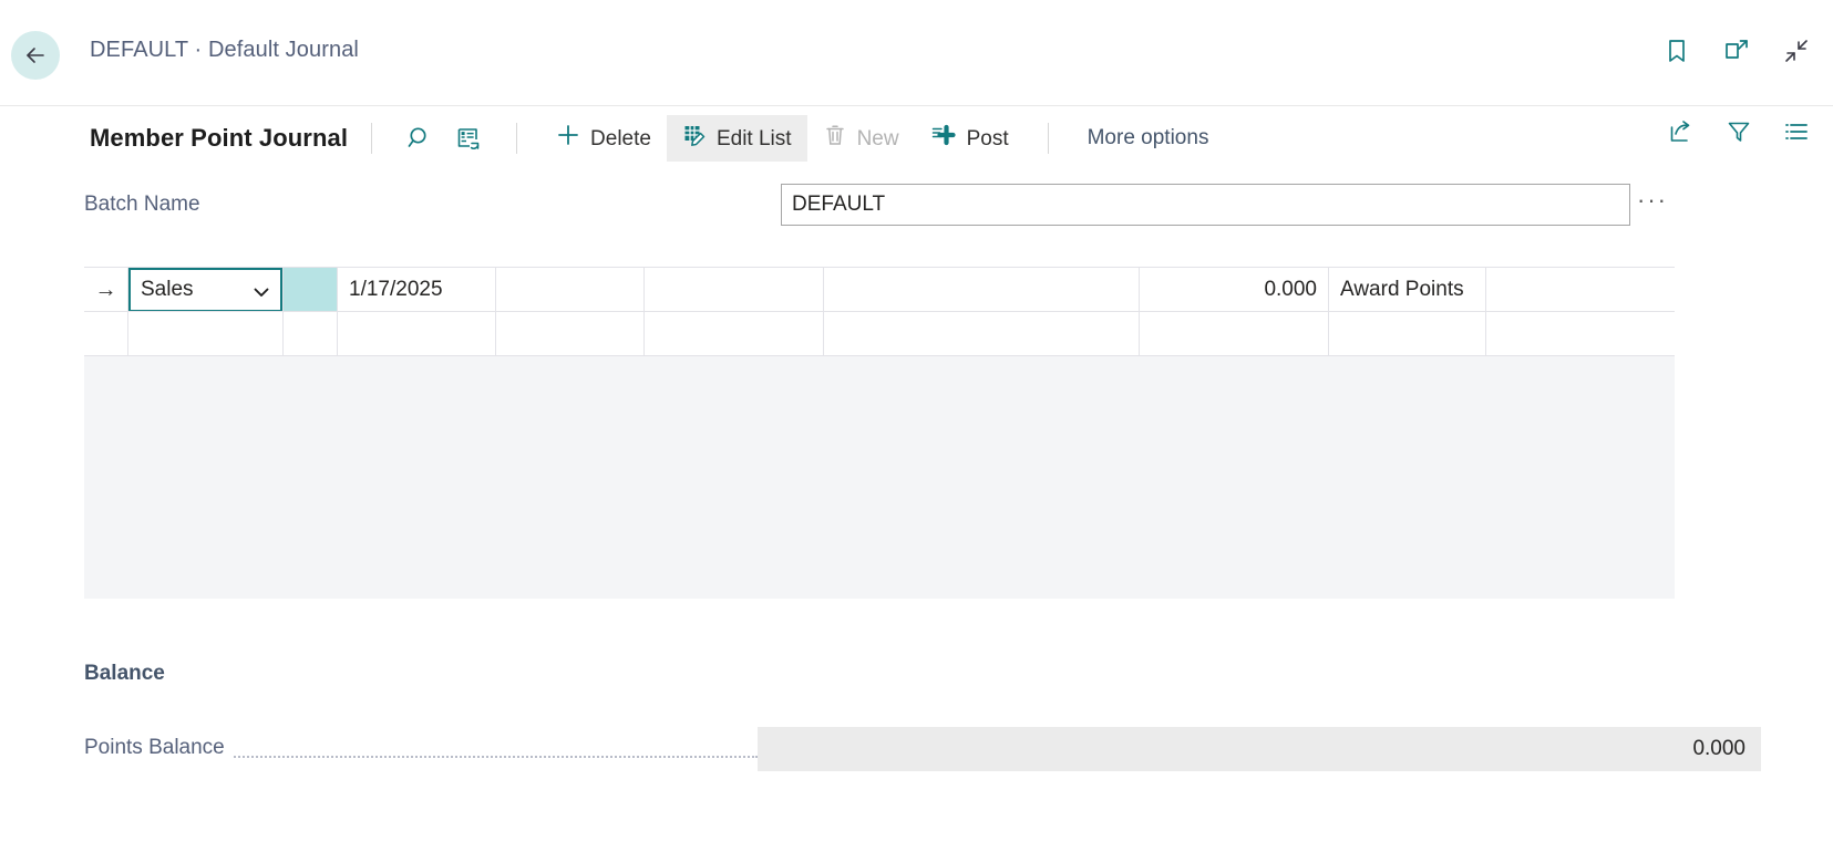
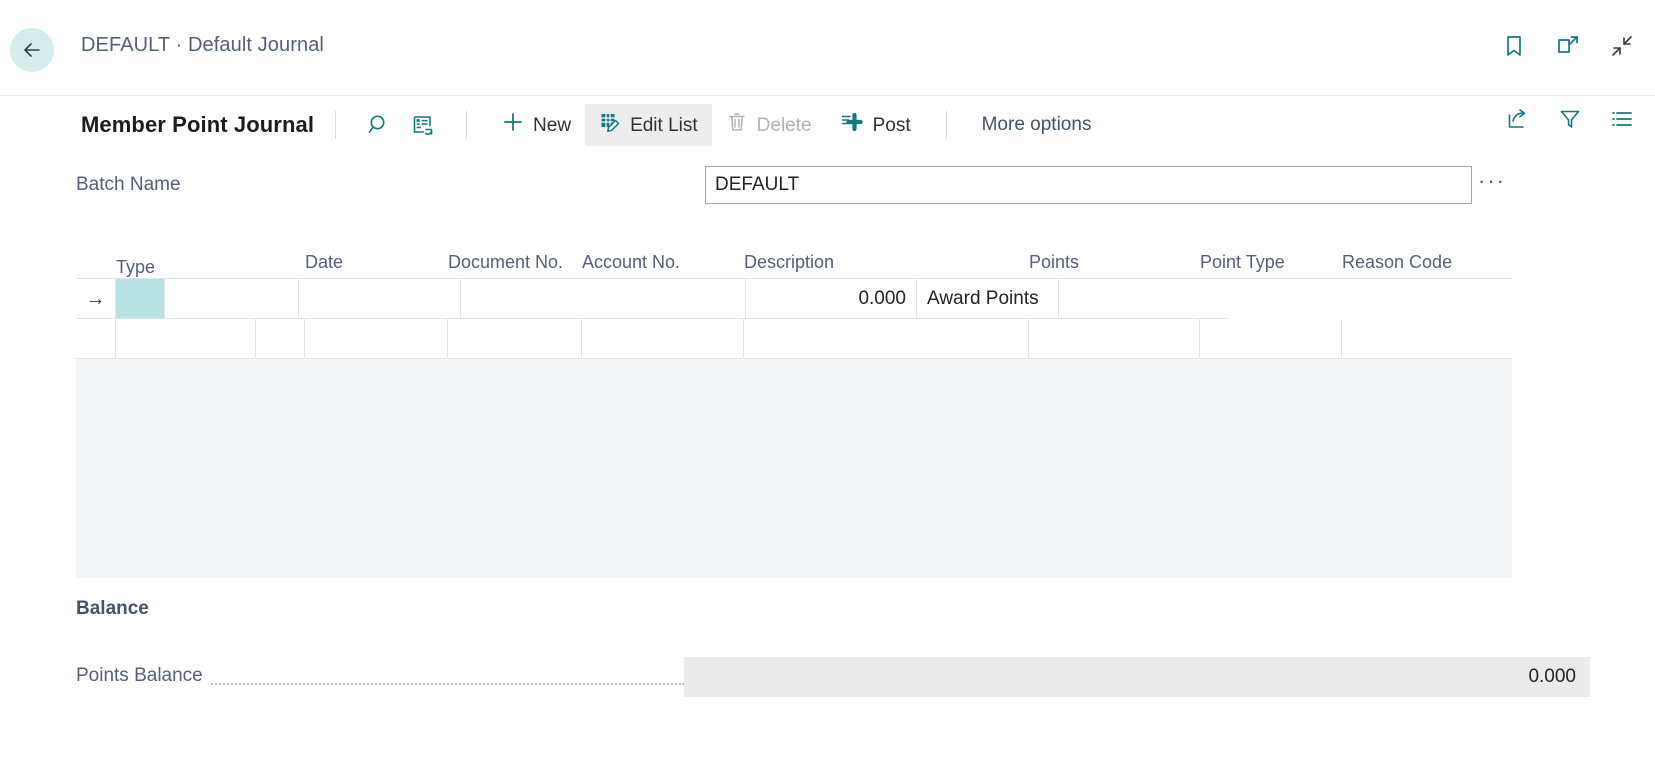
  DEFAULT · Default Journal
  Member Point Journal
- Delete
+ New
  Edit List
- New
+ Delete
  Post
  More options
  Batch Name
  DEFAULT
  ···
+ Type
+ Date
+ Document No.
+ Account No.
+ Description
+ Points
+ Point Type
+ Reason Code
  →
- Sales
- 1/17/2025
  0.000
  Award Points
  Balance
  Points Balance
  0.000
